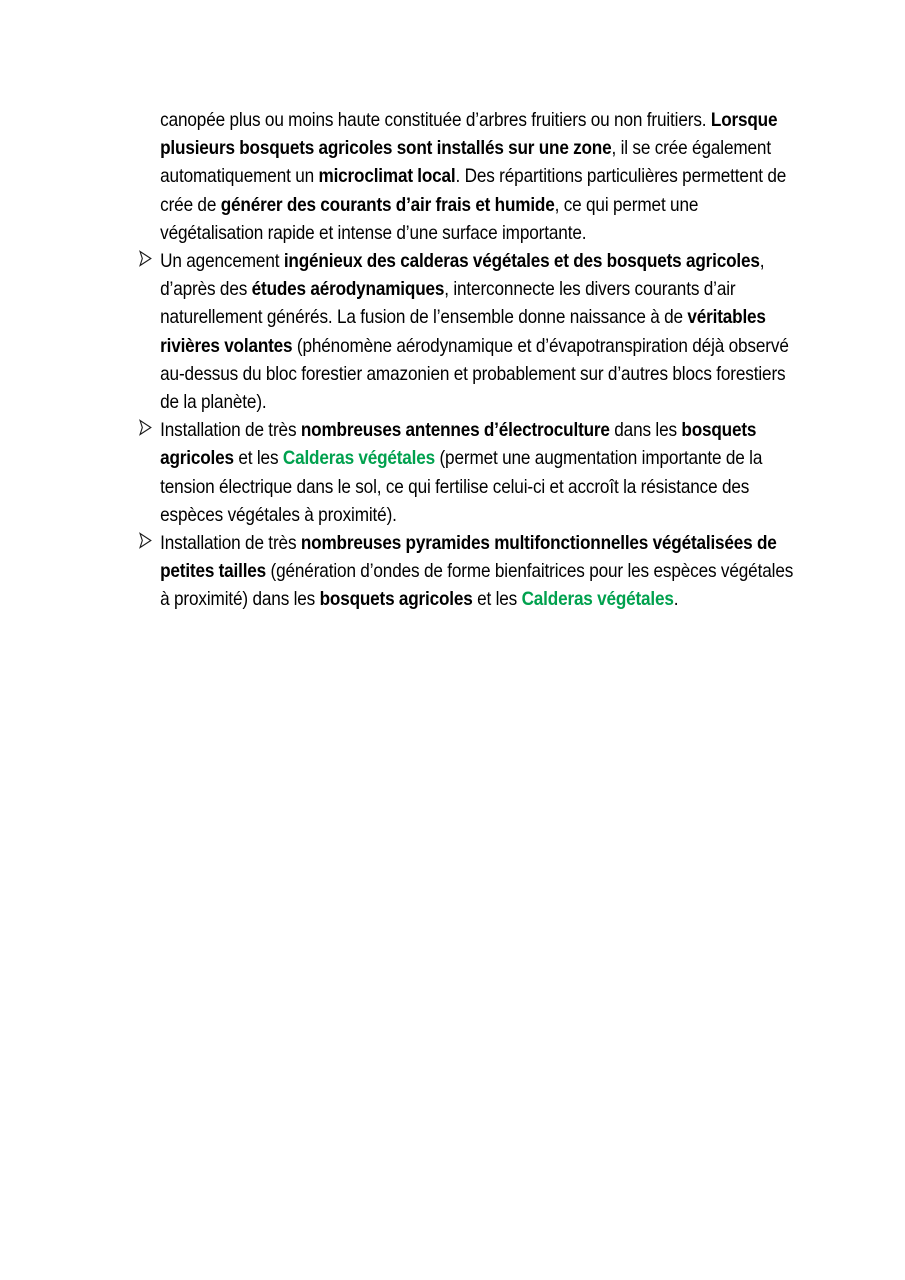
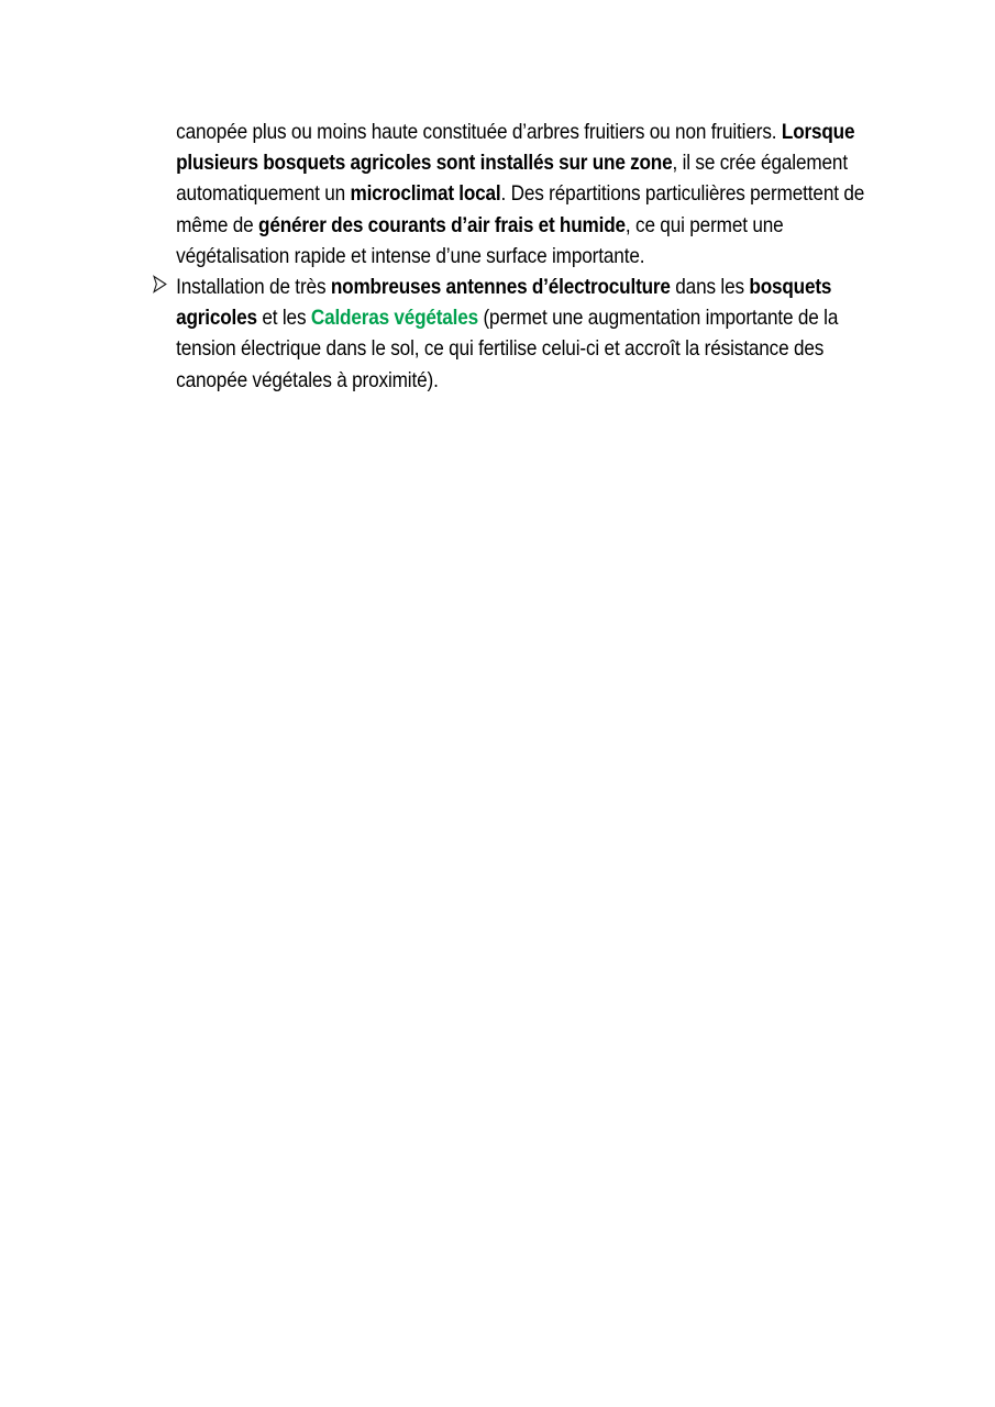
- canopée plus ou moins haute constituée d’arbres fruitiers ou non fruitiers. Lorsque plusieurs bosquets agricoles sont installés sur une zone, il se crée également automatiquement un microclimat local. Des répartitions particulières permettent de crée de générer des courants d’air frais et humide, ce qui permet une végétalisation rapide et intense d’une surface importante.
+ canopée plus ou moins haute constituée d’arbres fruitiers ou non fruitiers. Lorsque plusieurs bosquets agricoles sont installés sur une zone, il se crée également automatiquement un microclimat local. Des répartitions particulières permettent de même de générer des courants d’air frais et humide, ce qui permet une végétalisation rapide et intense d’une surface importante.
- Un agencement ingénieux des calderas végétales et des bosquets agricoles, d’après des études aérodynamiques, interconnecte les divers courants d’air naturellement générés. La fusion de l’ensemble donne naissance à de véritables rivières volantes (phénomène aérodynamique et d’évapotranspiration déjà observé au-dessus du bloc forestier amazonien et probablement sur d’autres blocs forestiers de la planète).
- Installation de très nombreuses antennes d’électroculture dans les bosquets agricoles et les Calderas végétales (permet une augmentation importante de la tension électrique dans le sol, ce qui fertilise celui-ci et accroît la résistance des espèces végétales à proximité).
+ Installation de très nombreuses antennes d’électroculture dans les bosquets agricoles et les Calderas végétales (permet une augmentation importante de la tension électrique dans le sol, ce qui fertilise celui-ci et accroît la résistance des canopée végétales à proximité).
- Installation de très nombreuses pyramides multifonctionnelles végétalisées de petites tailles (génération d’ondes de forme bienfaitrices pour les espèces végétales à proximité) dans les bosquets agricoles et les Calderas végétales.
